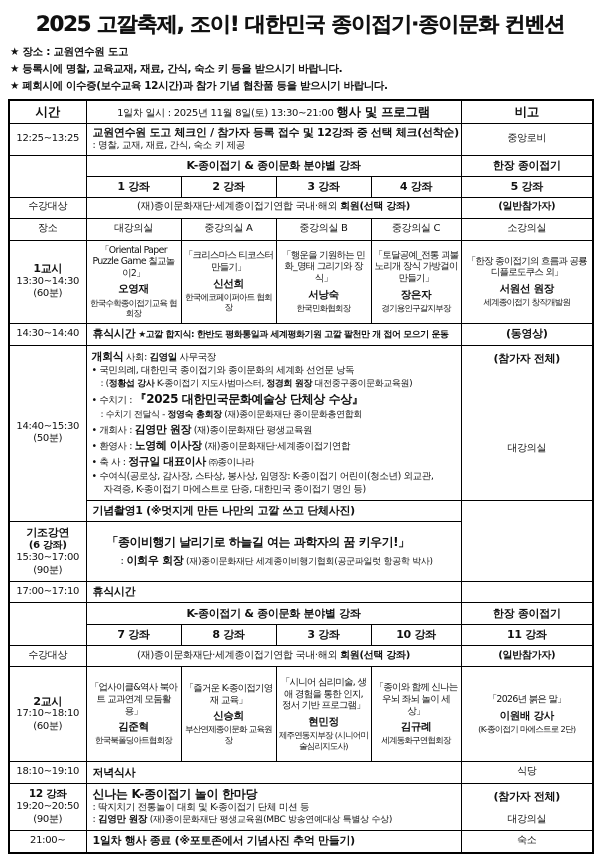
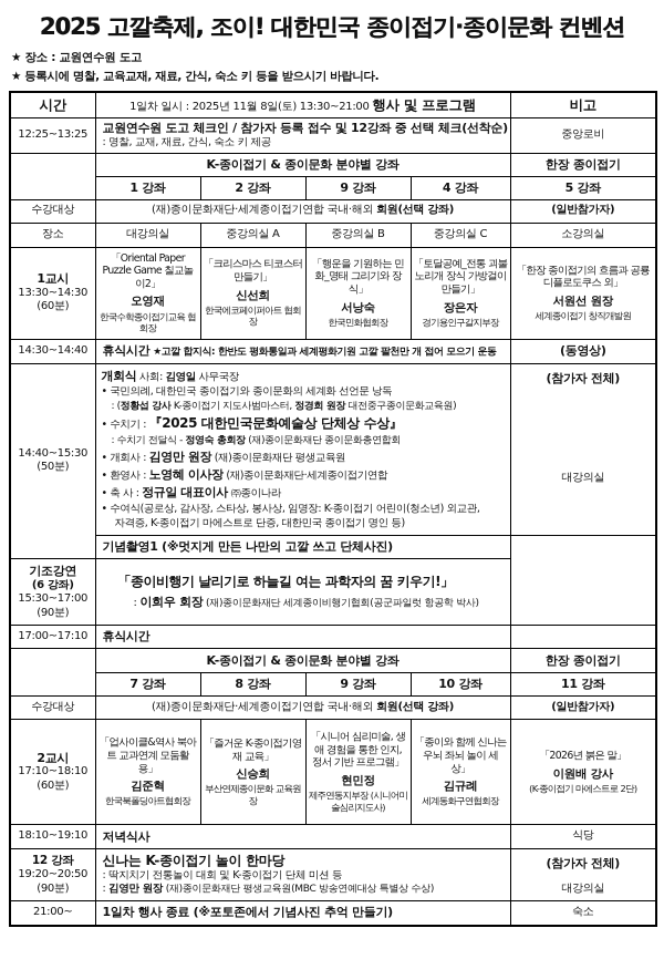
  2025 고깔축제, 조이! 대한민국 종이접기·종이문화 컨벤션
  ★ 장소 : 교원연수원 도고
  ★ 등록시에 명찰, 교육교재, 재료, 간식, 숙소 키 등을 받으시기 바랍니다.
- ★ 폐회시에 이수증(보수교육 12시간)과 참가 기념 협찬품 등을 받으시기 바랍니다.
  시간	1일차 일시 : 2025년 11월 8일(토) 13:30~21:00 행사 및 프로그램	비고
  12:25~13:25	교원연수원 도고 체크인 / 참가자 등록 접수 및 12강좌 중 선택 체크(선착순) : 명찰, 교재, 재료, 간식, 숙소 키 제공	중앙로비
  	K-종이접기 & 종이문화 분야별 강좌	한장 종이접기
- 1 강좌	2 강좌	3 강좌	4 강좌	5 강좌
+ 1 강좌	2 강좌	9 강좌	4 강좌	5 강좌
  수강대상	(재)종이문화재단·세계종이접기연합 국내·해외 회원(선택 강좌)	(일반참가자)
  장소	대강의실	중강의실 A	중강의실 B	중강의실 C	소강의실
  1교시 13:30~14:30 (60분)	「Oriental Paper Puzzle Game 칠교놀이2」 오영재 한국수학종이접기교육 협회장	「크리스마스 티코스터 만들기」 신선희 한국에코페이퍼아트 협회장	「행운을 기원하는 민화_명태 그리기와 장식」 서낭숙 한국민화협회장	「토달공예_전통 괴불노리개 장식 가방걸이 만들기」 장은자 경기용인구갈지부장	「한장 종이접기의 흐름과 공룡 디플로도쿠스 외」 서원선 원장 세계종이접기 창작개발원
  14:30~14:40	휴식시간 ★고깔 합지식: 한반도 평화통일과 세계평화기원 고깔 팔천만 개 접어 모으기 운동	(동영상)
  14:40~15:30 (50분)	개회식 사회: 김영일 사무국장 • 국민의례, 대한민국 종이접기와 종이문화의 세계화 선언문 낭독 : (정황섭 강사 K-종이접기 지도사범마스터, 정경희 원장 대전중구종이문화교육원) • 수치기 : 『2025 대한민국문화예술상 단체상 수상』 : 수치기 전달식 - 정영숙 총회장 (재)종이문화재단 종이문화총연합회 • 개회사 : 김영만 원장 (재)종이문화재단 평생교육원 • 환영사 : 노영혜 이사장 (재)종이문화재단·세계종이접기연합 • 축 사 : 정규일 대표이사 ㈜종이나라 • 수여식(공로상, 감사장, 스타상, 봉사상, 임명장: K-종이접기 어린이(청소년) 외교관, 자격증, K-종이접기 마에스트로 단증, 대한민국 종이접기 명인 등)	(참가자 전체) 대강의실
  기념촬영1 (※멋지게 만든 나만의 고깔 쓰고 단체사진)
  기조강연 (6 강좌) 15:30~17:00 (90분)	「종이비행기 날리기로 하늘길 여는 과학자의 꿈 키우기!」 : 이희우 회장 (재)종이문화재단 세계종이비행기협회(공군파일럿 항공학 박사)
  17:00~17:10	휴식시간
  	K-종이접기 & 종이문화 분야별 강좌	한장 종이접기
- 7 강좌	8 강좌	3 강좌	10 강좌	11 강좌
+ 7 강좌	8 강좌	9 강좌	10 강좌	11 강좌
  수강대상	(재)종이문화재단·세계종이접기연합 국내·해외 회원(선택 강좌)	(일반참가자)
  2교시 17:10~18:10 (60분)	「업사이클&역사 북아트 교과연계 모둠활용」 김준혁 한국북폴딩아트협회장	「즐거운 K-종이접기영재 교육」 신승희 부산연제종이문화 교육원장	「시니어 심리미술, 생애 경험을 통한 인지, 정서 기반 프로그램」 현민정 제주연동지부장 (시니어미술심리지도사)	「종이와 함께 신나는 우뇌 좌뇌 놀이 세상」 김규례 세계동화구연협회장	「2026년 붉은 말」 이원배 강사 (K-종이접기 마에스트로 2단)
  18:10~19:10	저녁식사	식당
  12 강좌 19:20~20:50 (90분)	신나는 K-종이접기 놀이 한마당 : 딱지치기 전통놀이 대회 및 K-종이접기 단체 미션 등 : 김영만 원장 (재)종이문화재단 평생교육원(MBC 방송연예대상 특별상 수상)	(참가자 전체) 대강의실
  21:00~	1일차 행사 종료 (※포토존에서 기념사진 추억 만들기)	숙소
